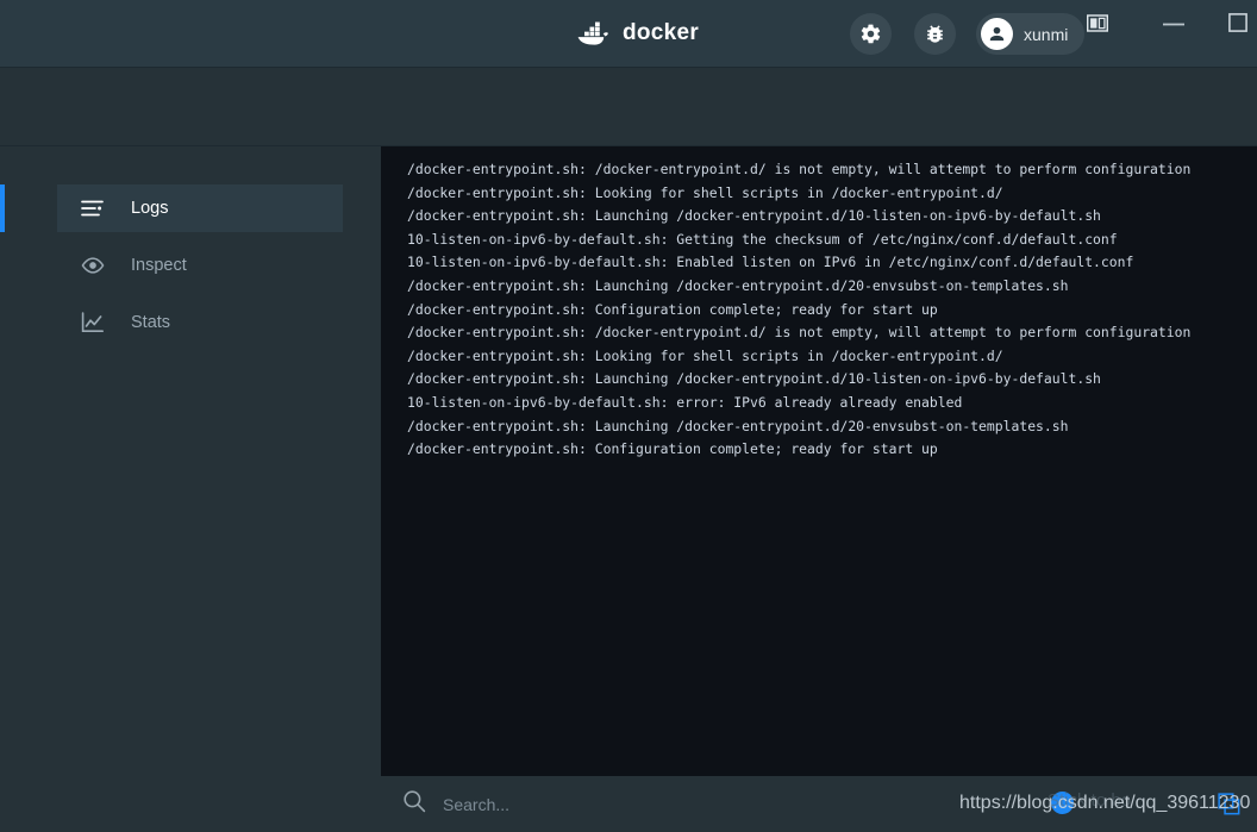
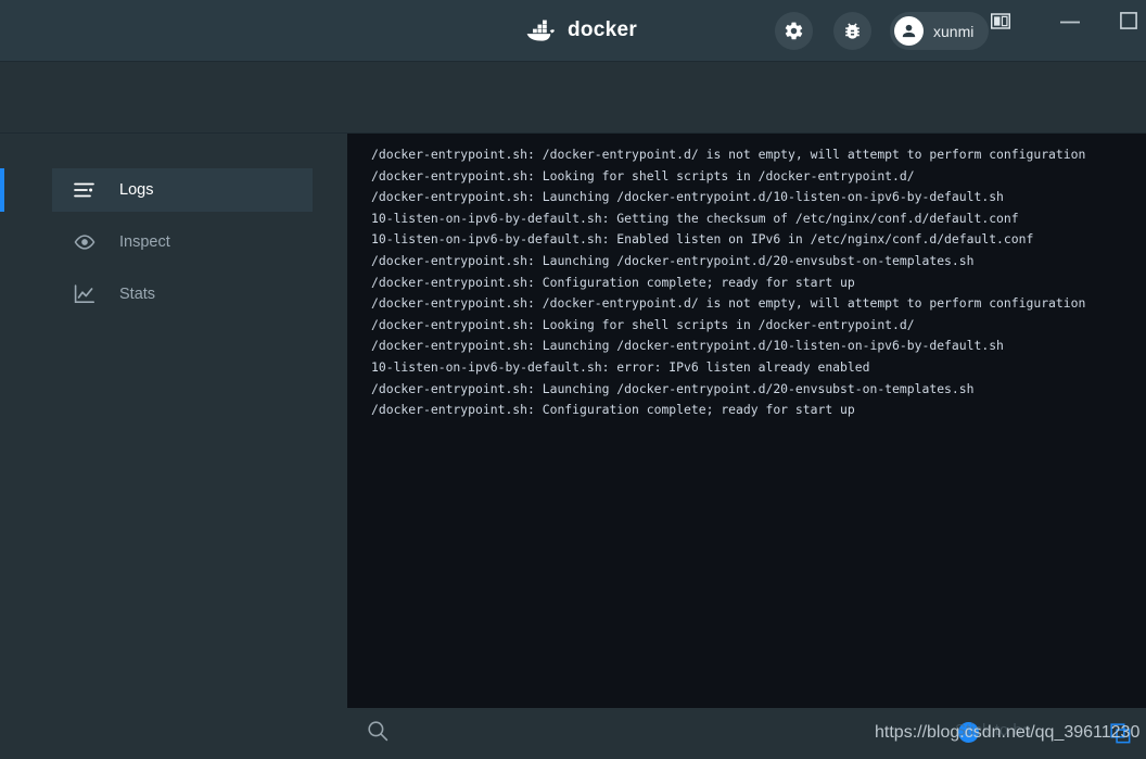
  docker
  xunmi
  Logs
  Inspect
  Stats
  /docker-entrypoint.sh: /docker-entrypoint.d/ is not empty, will attempt to perform configuration
  /docker-entrypoint.sh: Looking for shell scripts in /docker-entrypoint.d/
  /docker-entrypoint.sh: Launching /docker-entrypoint.d/10-listen-on-ipv6-by-default.sh
  10-listen-on-ipv6-by-default.sh: Getting the checksum of /etc/nginx/conf.d/default.conf
  10-listen-on-ipv6-by-default.sh: Enabled listen on IPv6 in /etc/nginx/conf.d/default.conf
  /docker-entrypoint.sh: Launching /docker-entrypoint.d/20-envsubst-on-templates.sh
  /docker-entrypoint.sh: Configuration complete; ready for start up
  /docker-entrypoint.sh: /docker-entrypoint.d/ is not empty, will attempt to perform configuration
  /docker-entrypoint.sh: Looking for shell scripts in /docker-entrypoint.d/
  /docker-entrypoint.sh: Launching /docker-entrypoint.d/10-listen-on-ipv6-by-default.sh
- 10-listen-on-ipv6-by-default.sh: error: IPv6 already already enabled
+ 10-listen-on-ipv6-by-default.sh: error: IPv6 listen already enabled
  /docker-entrypoint.sh: Launching /docker-entrypoint.d/20-envsubst-on-templates.sh
  /docker-entrypoint.sh: Configuration complete; ready for start up
- Search...
  Stick to bo
  https://blog.csdn.net/qq_39611230
